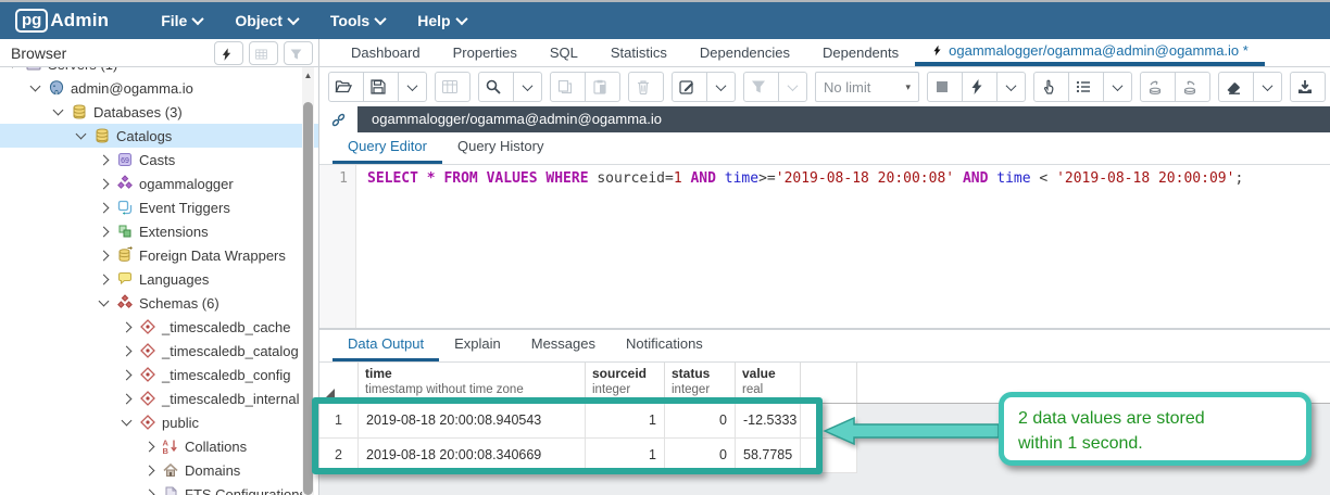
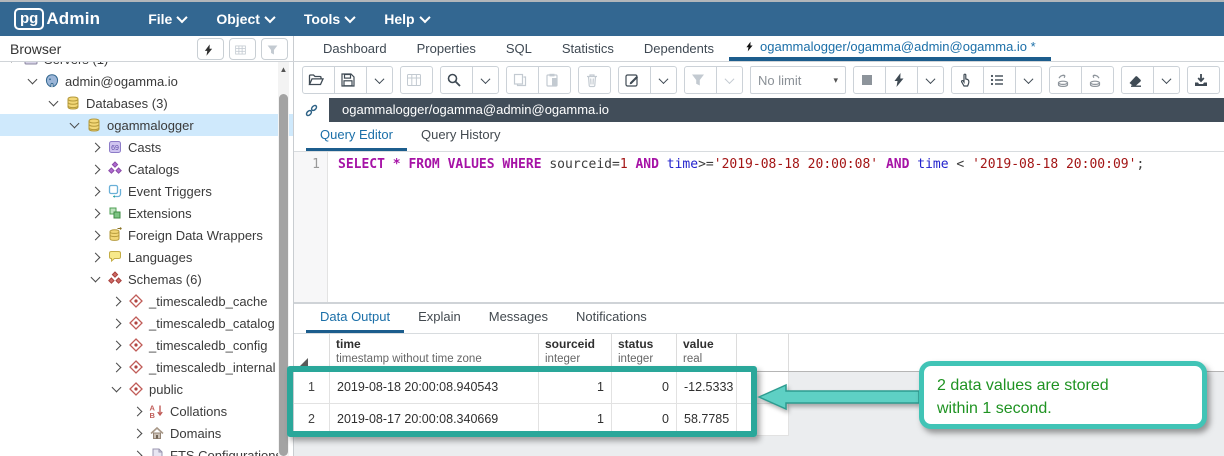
  pg
  Admin
  File
  Object
  Tools
  Help
  Browser
  Dashboard
  Properties
  SQL
  Statistics
- Dependencies
  Dependents
  ogammalogger/ogamma@admin@ogamma.io *
  admin@ogamma.io
  Databases (3)
- Catalogs
+ ogammalogger
  Casts
- ogammalogger
+ Catalogs
  Event Triggers
  Extensions
  Foreign Data Wrappers
  Languages
  Schemas (6)
  _timescaledb_cache
  _timescaledb_catalog
  _timescaledb_config
  _timescaledb_internal
  public
  A
  B
  Collations
  Domains
  FTS Configuration
  ▲
  No limit
  ▾
  ogammalogger/ogamma@admin@ogamma.io
  Query Editor
  Query History
  1
  SELECT * FROM VALUES WHERE sourceid=1 AND time>='2019-08-18 20:00:08' AND time < '2019-08-18 20:00:09';
  Data Output
  Explain
  Messages
  Notifications
  time
  timestamp without time zone
  sourceid
  integer
  status
  integer
  value
  real
  1
  2019-08-18 20:00:08.940543
  1
  0
  -12.5333
  2
- 2019-08-18 20:00:08.340669
+ 2019-08-17 20:00:08.340669
  1
  0
  58.7785
  2 data values are stored
  within 1 second.
